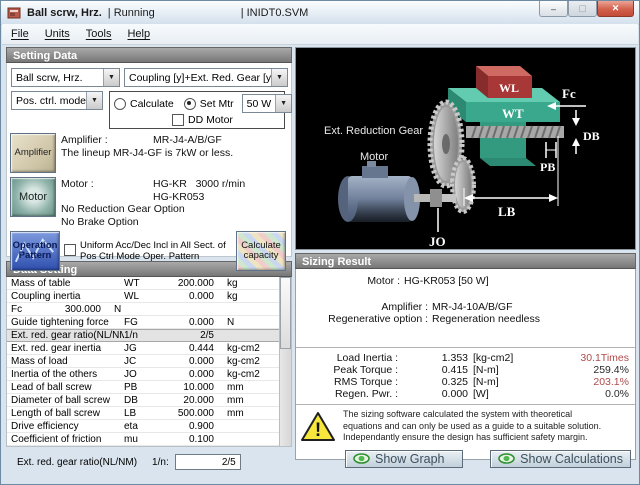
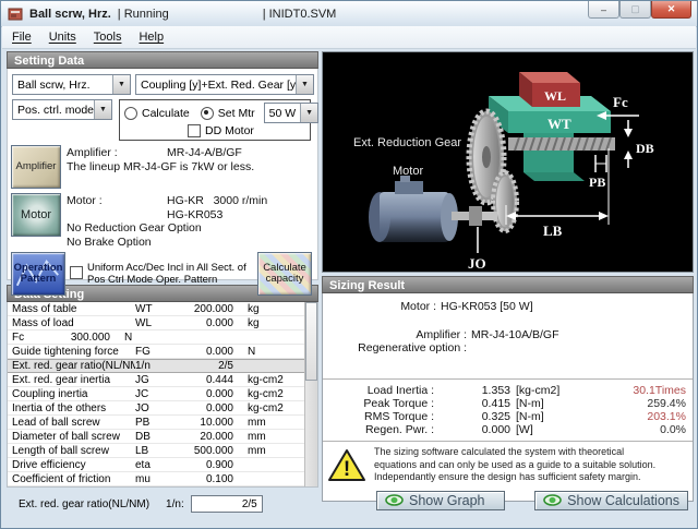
  Ball scrw, Hrz.
  | Running
  | INIDT0.SVM
  –
  ▢
  ✕
  File
  Units
  Tools
  Help
  Setting Data
  Ball scrw, Hrz.
  Coupling [y]+Ext. Red. Gear [y
  Pos. ctrl. mode
  Calculate
  Set Mtr
  50 W
  DD Motor
  Amplifier
  Amplifier :
  MR-J4-A/B/GF
  The lineup MR-J4-GF is 7kW or less.
  Motor
  Motor :
  HG-KR 3000 r/min
  HG-KR053
  No Reduction Gear Option
  No Brake Option
  Operation
  Pattern
  Uniform Acc/Dec Incl in All Sect. of Pos Ctrl Mode Oper. Pattern
  Calculate
  capacity
  Mass of table
  WT
  200.000
  kg
- Coupling inertia
+ Mass of load
  WL
  0.000
  kg
  Fc
  300.000
  N
  Guide tightening force
  FG
  0.000
  N
  Ext. red. gear ratio(NL/NM
  1/n
  2/5
  Ext. red. gear inertia
  JG
  0.444
  kg-cm2
- Mass of load
+ Coupling inertia
  JC
  0.000
  kg-cm2
  Inertia of the others
  JO
  0.000
  kg-cm2
  Lead of ball screw
  PB
  10.000
  mm
  Diameter of ball screw
  DB
  20.000
  mm
  Length of ball screw
  LB
  500.000
  mm
  Drive efficiency
  eta
  0.900
  Coefficient of friction
  mu
  0.100
  Ext. red. gear ratio(NL/NM)
  1/n:
  2/5
  Ext. Reduction Gear
  Motor
  WL
  WT
  Fc
  DB
  PB
  LB
  JO
  Sizing Result
  Motor :
  HG-KR053 [50 W]
  Amplifier :
  MR-J4-10A/B/GF
  Regenerative option :
- Regeneration needless
  Load Inertia :
  1.353
  [kg-cm2]
  30.1Times
  Peak Torque :
  0.415
  [N-m]
  259.4%
  RMS Torque :
  0.325
  [N-m]
  203.1%
  Regen. Pwr. :
  0.000
  [W]
  0.0%
  !
  The sizing software calculated the system with theoretical
  equations and can only be used as a guide to a suitable solution.
  Independantly ensure the design has sufficient safety margin.
  Show Graph
  Show Calculations
